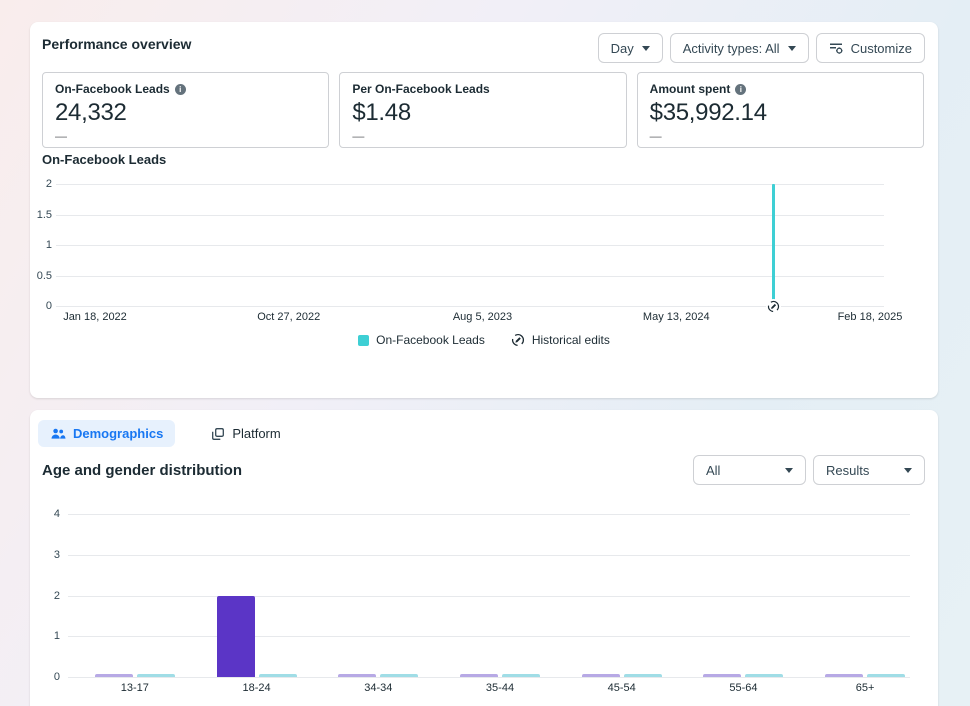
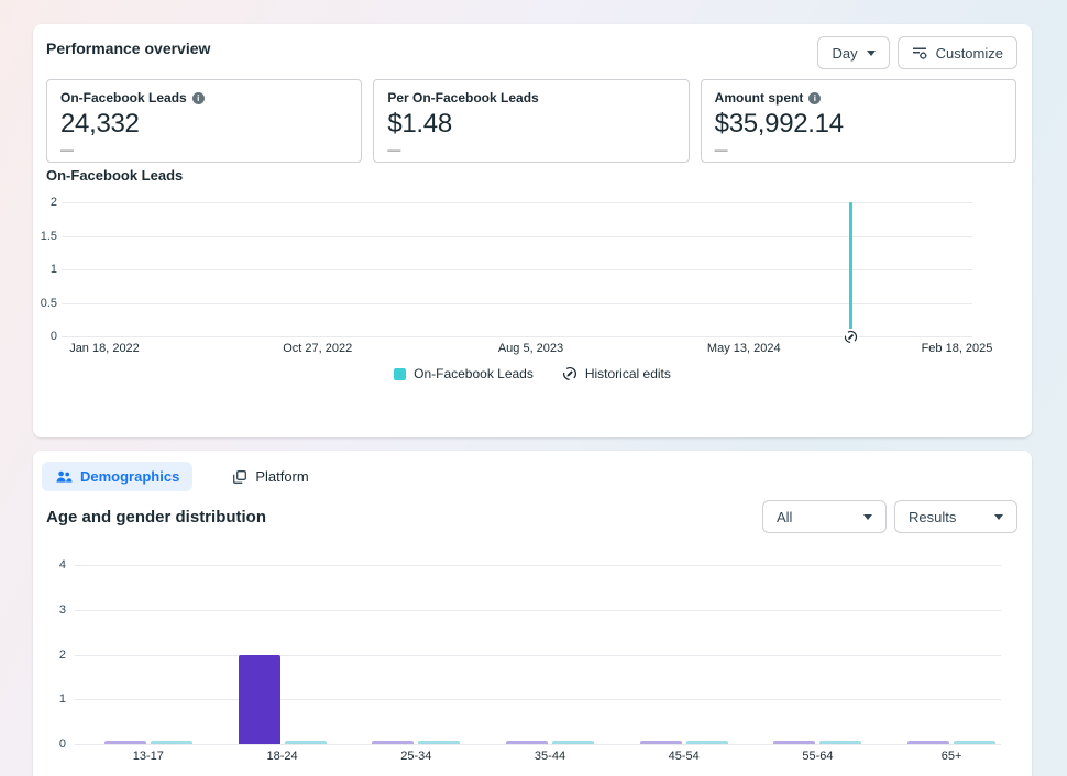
  Performance overview
  Day
- Activity types: All
  Customize
  On-Facebook Leads
  i
  24,332
  —
  Per On-Facebook Leads
  $1.48
  —
  Amount spent
  i
  $35,992.14
  —
  On-Facebook Leads
  2
  1.5
  1
  0.5
  0
  Jan 18, 2022
  Oct 27, 2022
  Aug 5, 2023
  May 13, 2024
  Feb 18, 2025
  On-Facebook Leads
  Historical edits
  Demographics
  Platform
  Age and gender distribution
  All
  Results
  4
  3
  2
  1
  0
  13-17
  18-24
- 34-34
+ 25-34
  35-44
  45-54
  55-64
  65+
